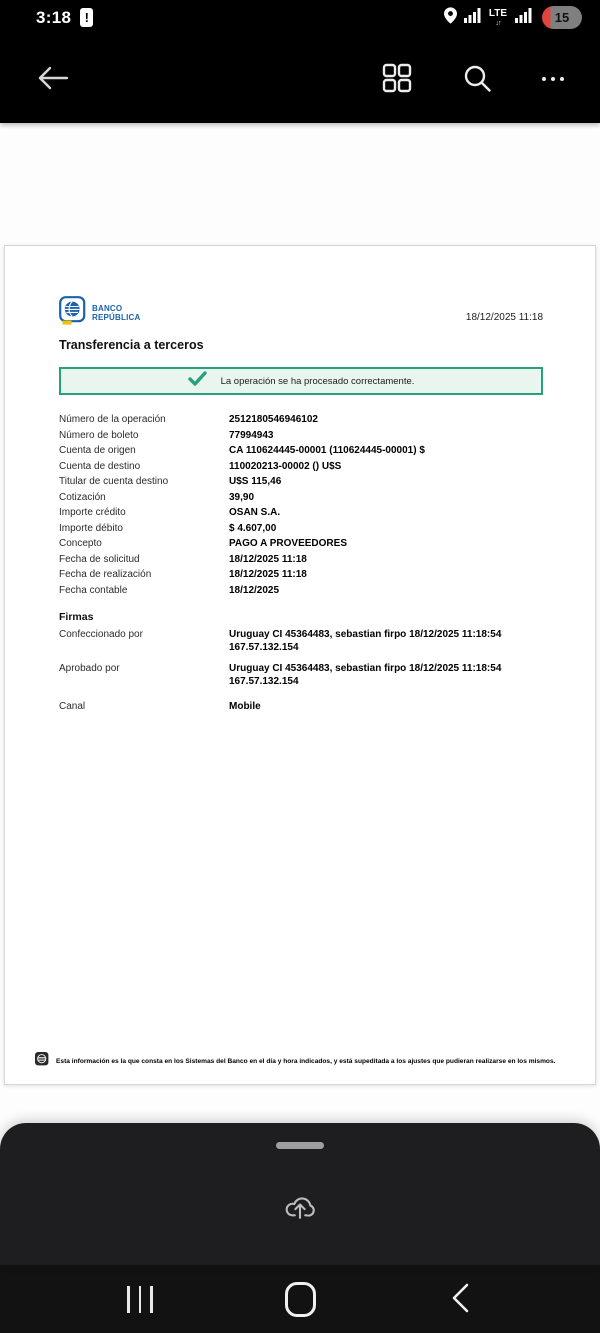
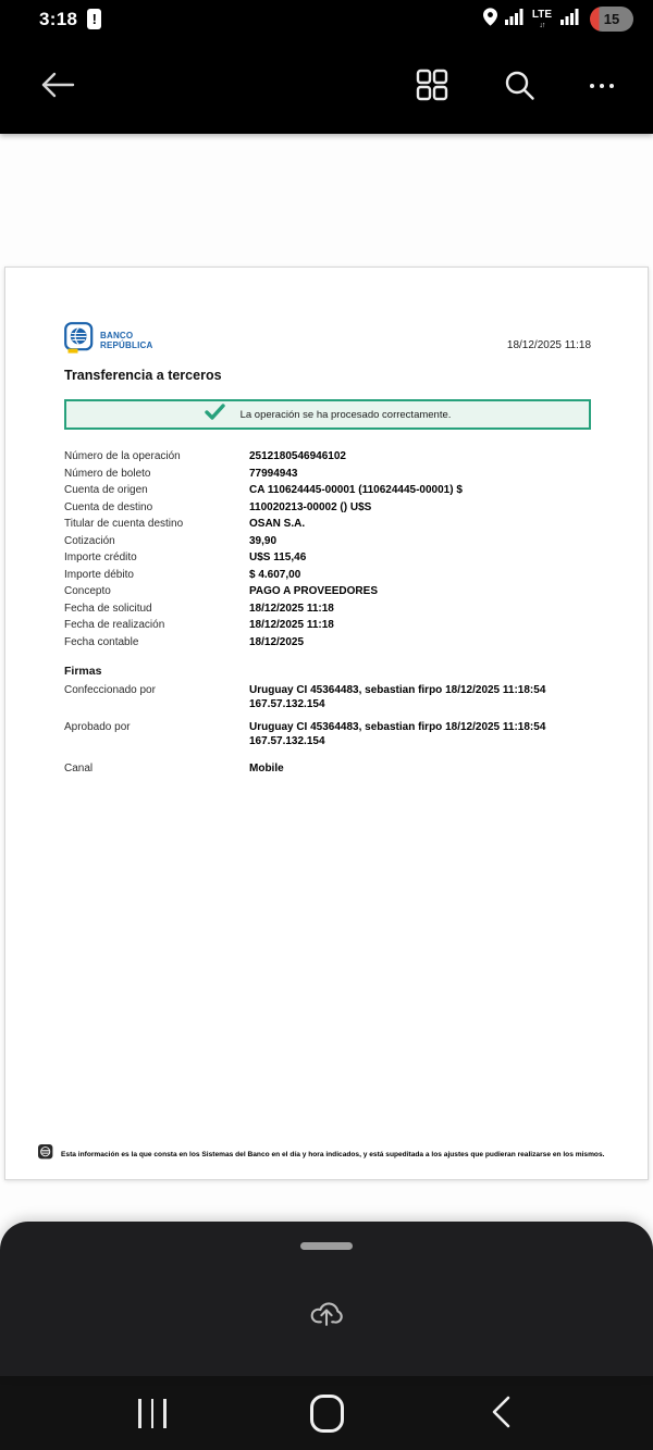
  3:18
  !
  LTE
  15
  BANCO
  REPÚBLICA
  18/12/2025 11:18
  Transferencia a terceros
  La operación se ha procesado correctamente.
  Número de la operación
  2512180546946102
  Número de boleto
  77994943
  Cuenta de origen
  CA 110624445-00001 (110624445-00001) $
  Cuenta de destino
  110020213-00002 () U$S
  Titular de cuenta destino
- U$S 115,46
+ OSAN S.A.
  Cotización
  39,90
  Importe crédito
- OSAN S.A.
+ U$S 115,46
  Importe débito
  $ 4.607,00
  Concepto
  PAGO A PROVEEDORES
  Fecha de solicitud
  18/12/2025 11:18
  Fecha de realización
  18/12/2025 11:18
  Fecha contable
  18/12/2025
  Firmas
  Confeccionado por
  Uruguay CI 45364483, sebastian firpo 18/12/2025 11:18:54
  167.57.132.154
  Aprobado por
  Uruguay CI 45364483, sebastian firpo 18/12/2025 11:18:54
  167.57.132.154
  Canal
  Mobile
